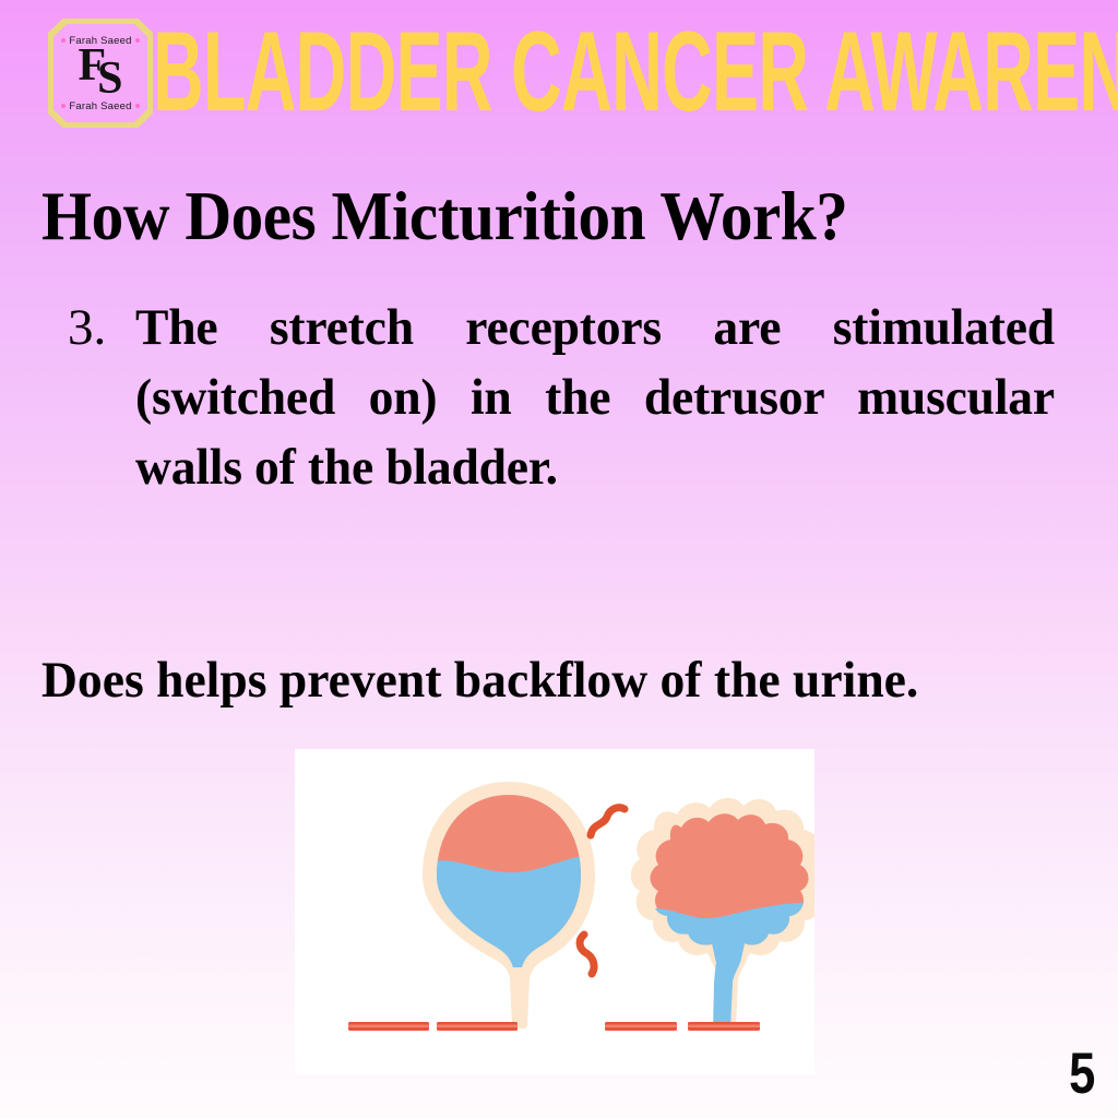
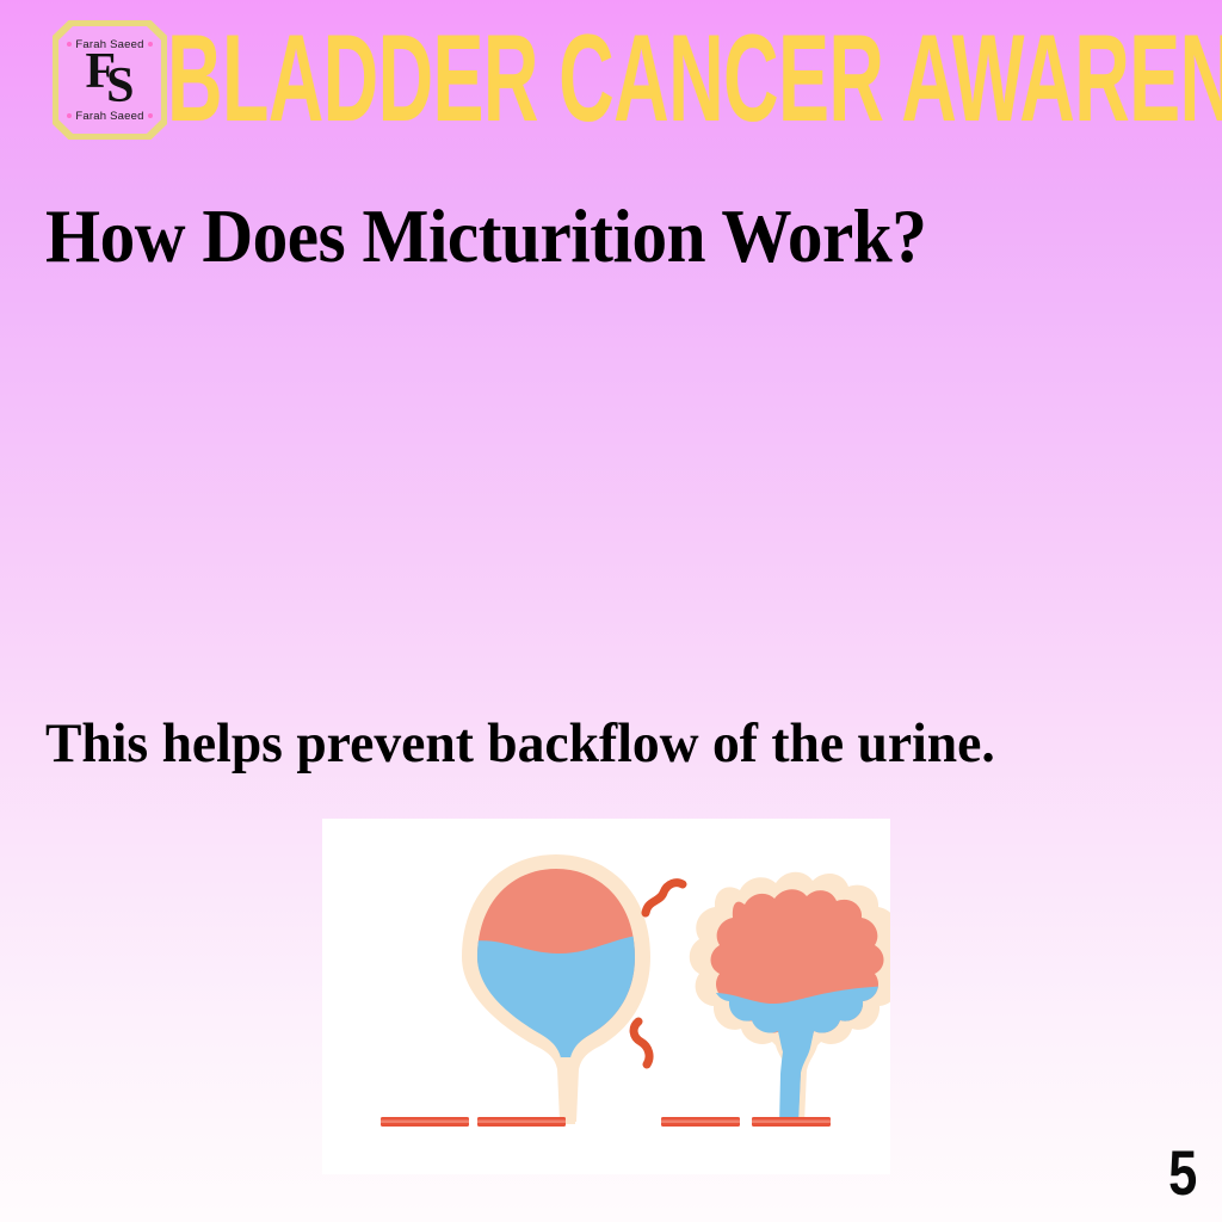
  Farah Saeed
  FS
  Farah Saeed
  BLADDER CANCER AWAREN
  How Does Micturition Work?
- 3.
- The stretch receptors are stimulated (switched on) in the detrusor muscular walls of the bladder.
- Does helps prevent backflow of the urine.
+ This helps prevent backflow of the urine.
  5
